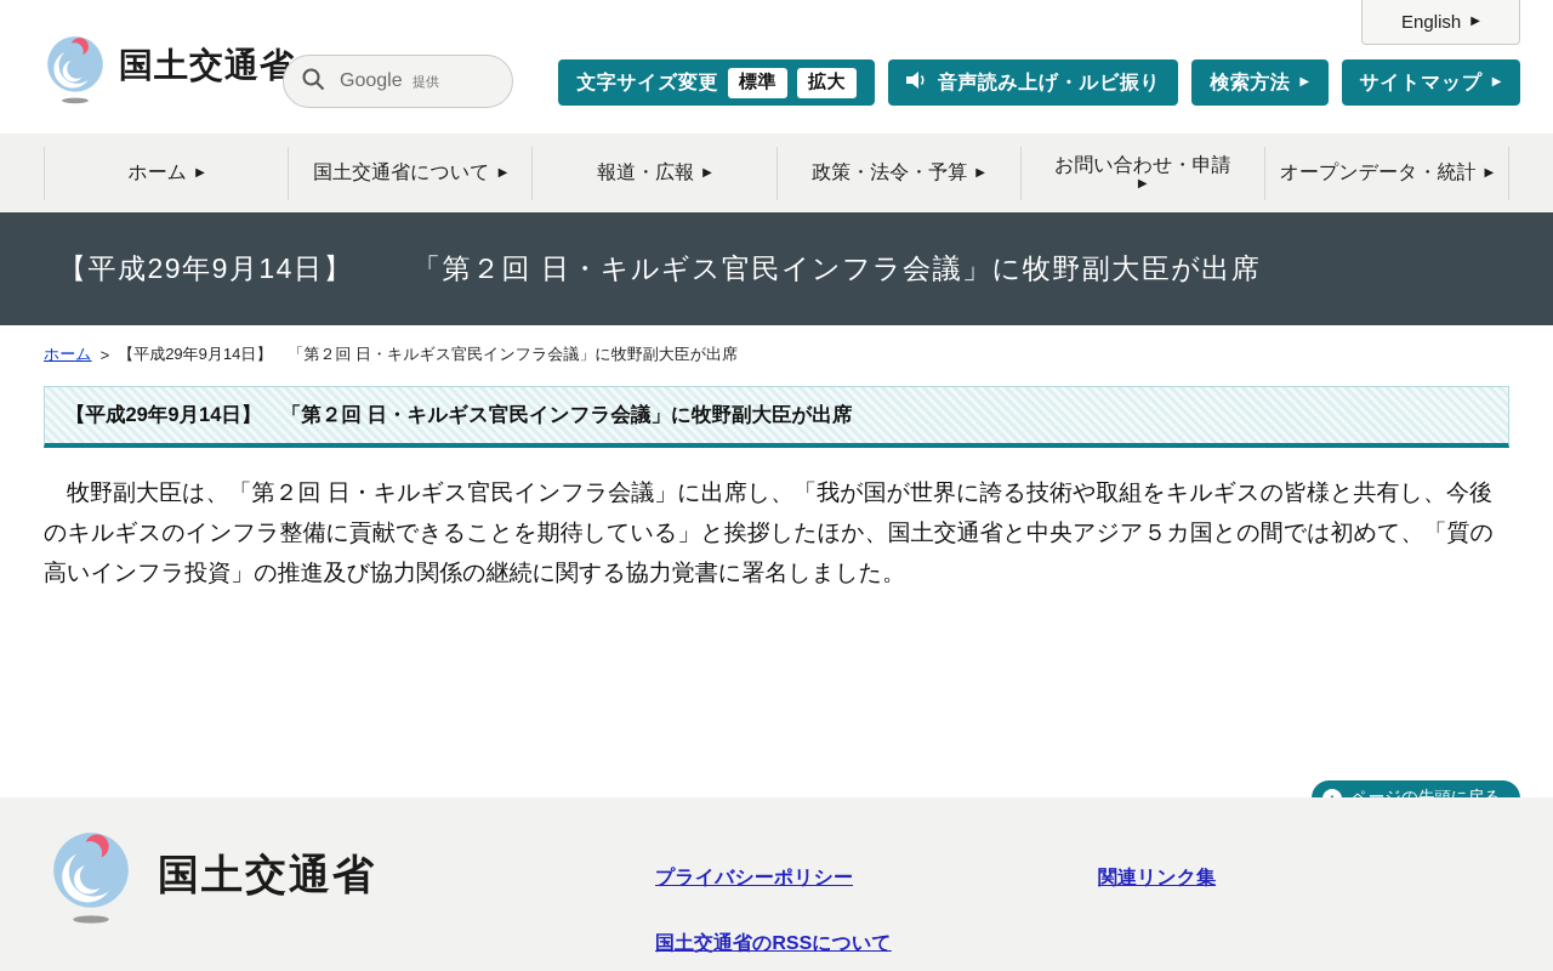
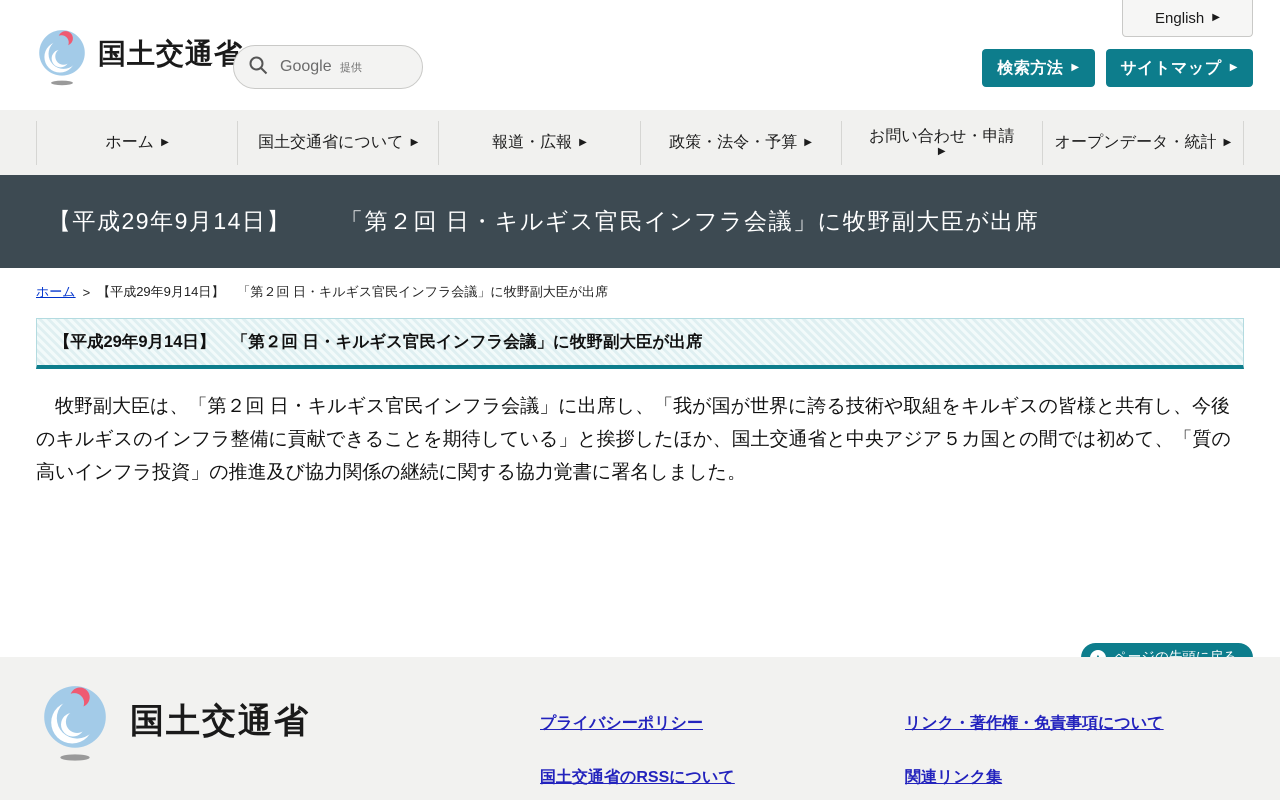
  English
  ▶
  国土交通省
  Google 提供
- 文字サイズ変更
- 標準
- 拡大
- 音声読み上げ・ルビ振り
  検索方法
  ▶
  サイトマップ
  ▶
  ホーム
  ▶
  国土交通省について
  ▶
  報道・広報
  ▶
  政策・法令・予算
  ▶
  お問い合わせ・申請
  ▶
  オープンデータ・統計
  ▶
  【平成29年9月14日】 「第２回 日・キルギス官民インフラ会議」に牧野副大臣が出席
  ホーム
  >
  【平成29年9月14日】 「第２回 日・キルギス官民インフラ会議」に牧野副大臣が出席
  【平成29年9月14日】 「第２回 日・キルギス官民インフラ会議」に牧野副大臣が出席
  牧野副大臣は、「第２回 日・キルギス官民インフラ会議」に出席し、「我が国が世界に誇る技術や取組をキルギスの皆様と共有し、今後のキルギスのインフラ整備に貢献できることを期待している」と挨拶したほか、国土交通省と中央アジア５カ国との間では初めて、「質の高いインフラ投資」の推進及び協力関係の継続に関する協力覚書に署名しました。
  ページの先頭に戻る
  国土交通省
  プライバシーポリシー
  国土交通省のRSSについて
+ リンク・著作権・免責事項について
  関連リンク集
